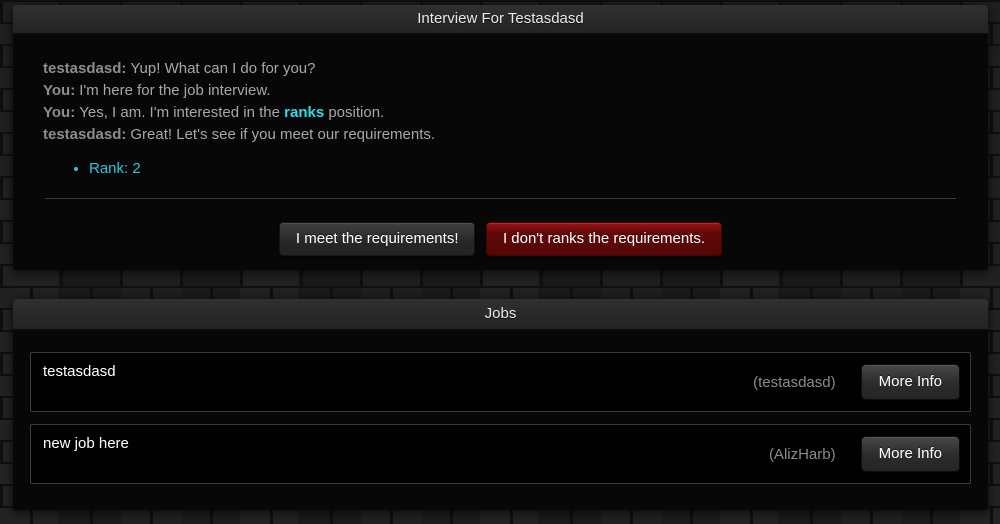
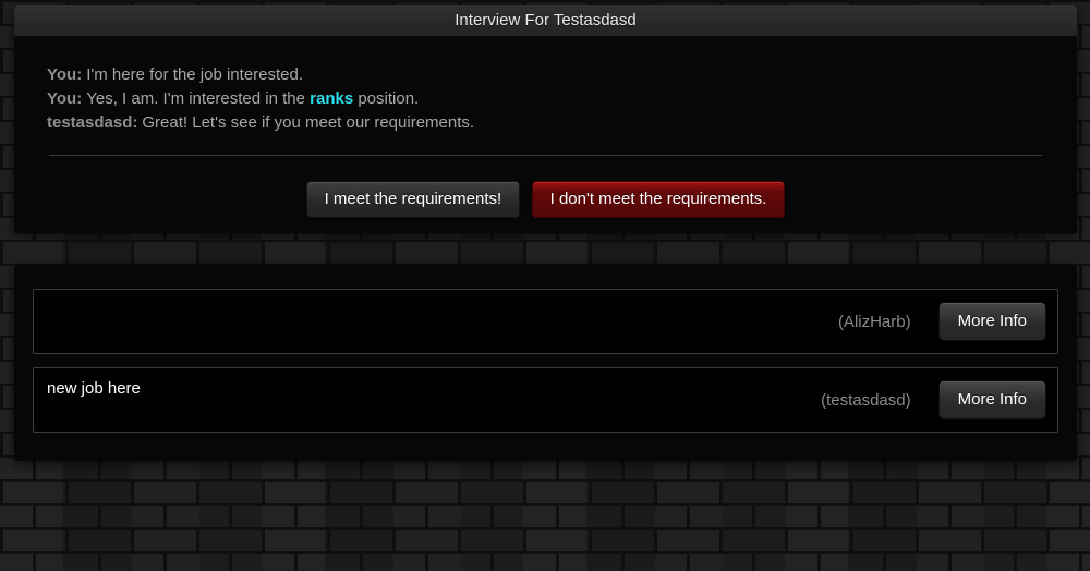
  Interview For Testasdasd
- testasdasd: Yup! What can I do for you?
- You: I'm here for the job interview.
+ You: I'm here for the job interested.
  You: Yes, I am. I'm interested in the ranks position.
  testasdasd: Great! Let's see if you meet our requirements.
- Rank: 2
- I meet the requirements! I don't ranks the requirements.
+ I meet the requirements! I don't meet the requirements.
- Jobs
- testasdasd
- (testasdasd)
+ (AlizHarb)
  More Info
  new job here
- (AlizHarb)
+ (testasdasd)
  More Info
